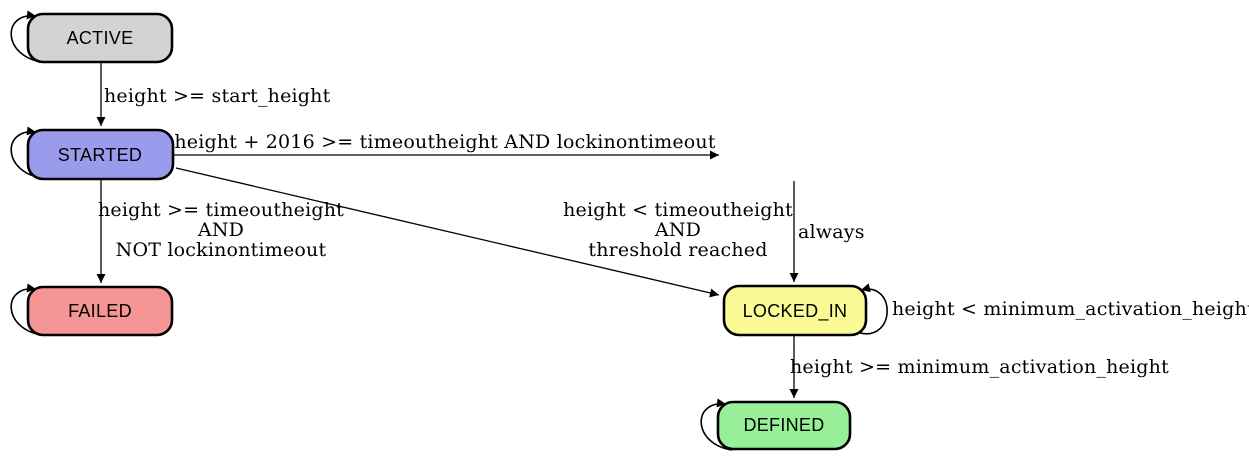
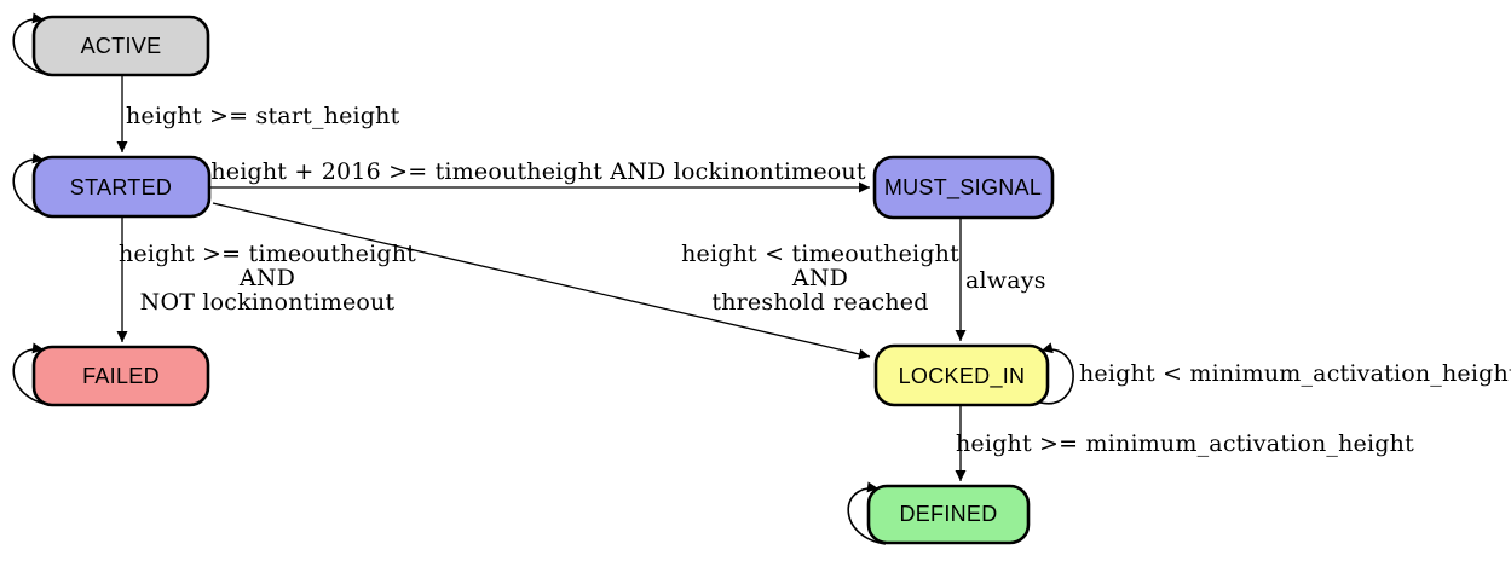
  ACTIVE
  STARTED
+ MUST_SIGNAL
  FAILED
  LOCKED_IN
  DEFINED
  height >= start_height
  height + 2016 >= timeoutheight AND lockinontimeout
  height >= timeoutheight
  AND
  NOT lockinontimeout
  height < timeoutheight
  AND
  threshold reached
  always
  height < minimum_activation_heigh
  height >= minimum_activation_height
